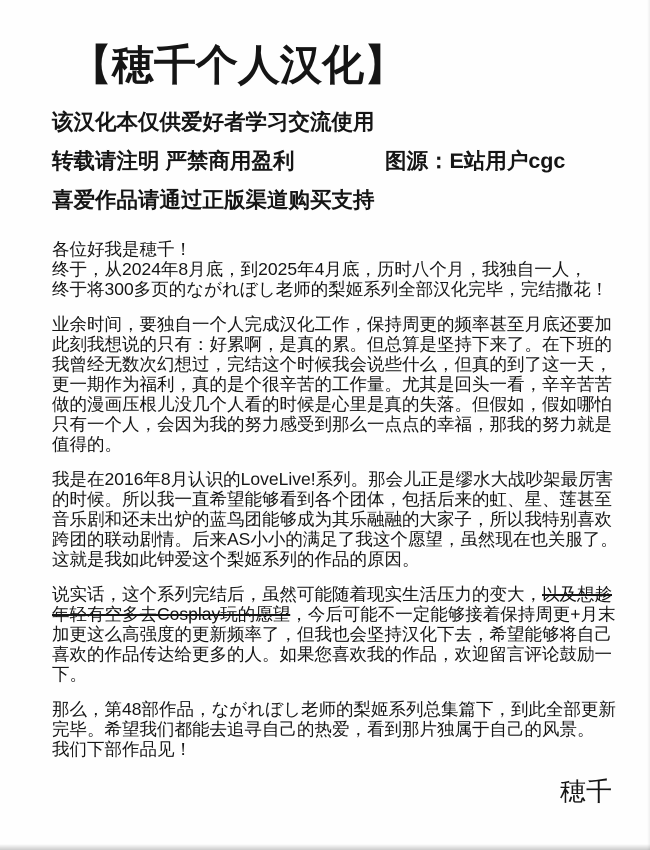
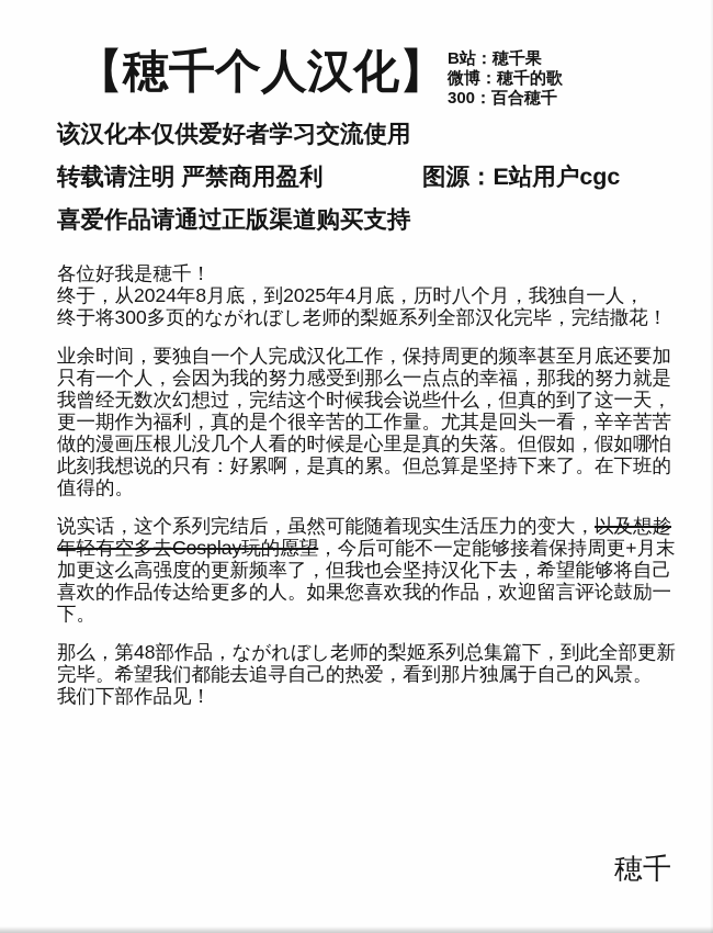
  【穂千个人汉化】
+ B站：穂千果
+ 微博：穂千的歌
+ 300：百合穂千
  该汉化本仅供爱好者学习交流使用
  转载请注明 严禁商用盈利
  图源：E站用户cgc
  喜爱作品请通过正版渠道购买支持
  各位好我是穂千！
  终于，从2024年8月底，到2025年4月底，历时八个月，我独自一人，
  终于将300多页的ながれぼし老师的梨姬系列全部汉化完毕，完结撒花！
  业余时间，要独自一个人完成汉化工作，保持周更的频率甚至月底还要加
- 此刻我想说的只有：好累啊，是真的累。但总算是坚持下来了。在下班的
+ 只有一个人，会因为我的努力感受到那么一点点的幸福，那我的努力就是
  我曾经无数次幻想过，完结这个时候我会说些什么，但真的到了这一天，
  更一期作为福利，真的是个很辛苦的工作量。尤其是回头一看，辛辛苦苦
  做的漫画压根儿没几个人看的时候是心里是真的失落。但假如，假如哪怕
- 只有一个人，会因为我的努力感受到那么一点点的幸福，那我的努力就是
+ 此刻我想说的只有：好累啊，是真的累。但总算是坚持下来了。在下班的
  值得的。
- 我是在2016年8月认识的LoveLive!系列。那会儿正是缪水大战吵架最厉害
- 的时候。所以我一直希望能够看到各个团体，包括后来的虹、星、莲甚至
- 音乐剧和还未出炉的蓝鸟团能够成为其乐融融的大家子，所以我特别喜欢
- 跨团的联动剧情。后来AS小小的满足了我这个愿望，虽然现在也关服了。
- 这就是我如此钟爱这个梨姬系列的作品的原因。
  说实话，这个系列完结后，虽然可能随着现实生活压力的变大，以及想趁
  年轻有空多去Cosplay玩的愿望，今后可能不一定能够接着保持周更+月末
  加更这么高强度的更新频率了，但我也会坚持汉化下去，希望能够将自己
  喜欢的作品传达给更多的人。如果您喜欢我的作品，欢迎留言评论鼓励一
  下。
  那么，第48部作品，ながれぼし老师的梨姬系列总集篇下，到此全部更新
  完毕。希望我们都能去追寻自己的热爱，看到那片独属于自己的风景。
  我们下部作品见！
  穂千
